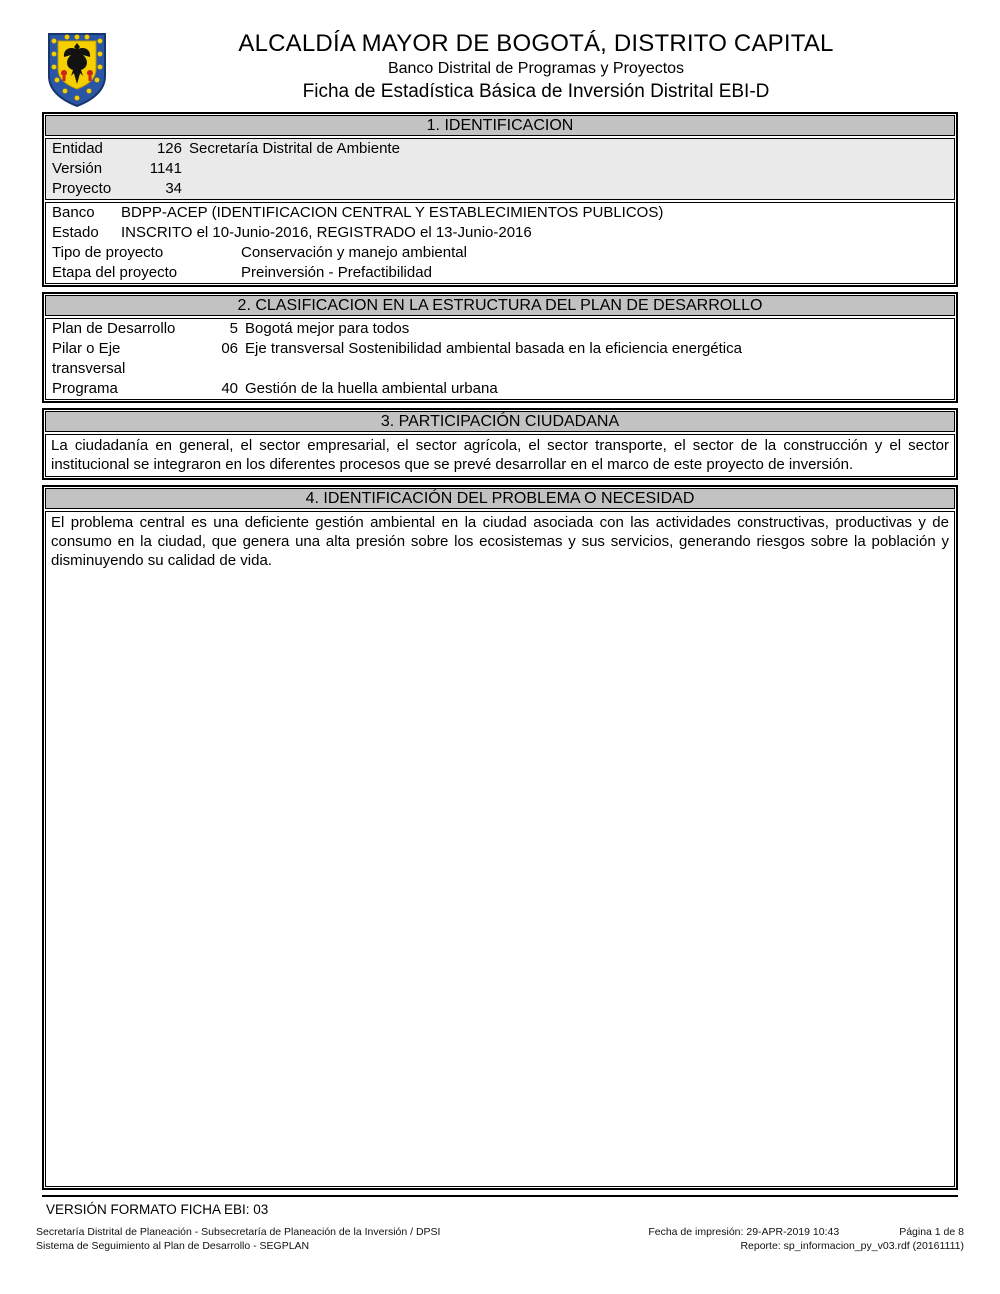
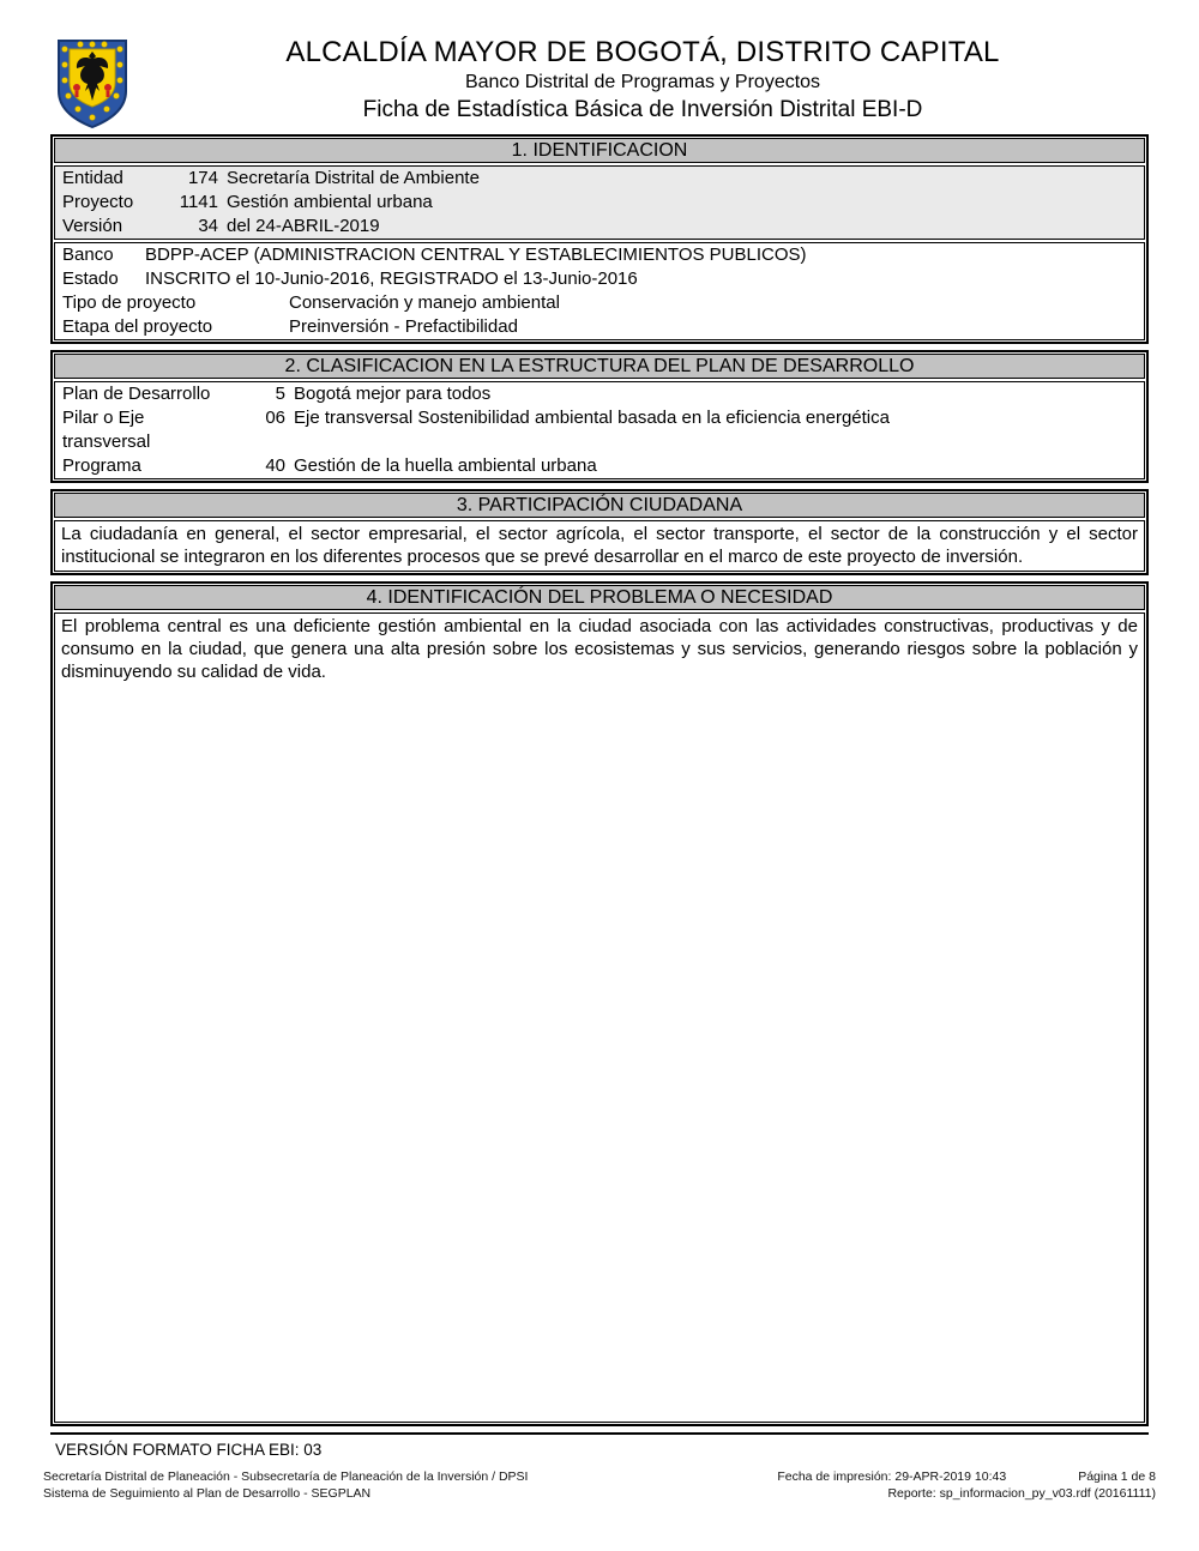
  ALCALDÍA MAYOR DE BOGOTÁ, DISTRITO CAPITAL
  Banco Distrital de Programas y Proyectos
  Ficha de Estadística Básica de Inversión Distrital EBI-D
  1. IDENTIFICACION
  Entidad
- 126
+ 174
  Secretaría Distrital de Ambiente
- Versión
+ Proyecto
  1141
+ Gestión ambiental urbana
- Proyecto
+ Versión
  34
+ del 24-ABRIL-2019
  Banco
- BDPP-ACEP (IDENTIFICACION CENTRAL Y ESTABLECIMIENTOS PUBLICOS)
+ BDPP-ACEP (ADMINISTRACION CENTRAL Y ESTABLECIMIENTOS PUBLICOS)
  Estado
  INSCRITO el 10-Junio-2016, REGISTRADO el 13-Junio-2016
  Tipo de proyecto
  Conservación y manejo ambiental
  Etapa del proyecto
  Preinversión - Prefactibilidad
  2. CLASIFICACION EN LA ESTRUCTURA DEL PLAN DE DESARROLLO
  Plan de Desarrollo
  5
  Bogotá mejor para todos
  Pilar o Eje transversal
  06
  Eje transversal Sostenibilidad ambiental basada en la eficiencia energética
  Programa
  40
  Gestión de la huella ambiental urbana
  3. PARTICIPACIÓN CIUDADANA
  La ciudadanía en general, el sector empresarial, el sector agrícola, el sector transporte, el sector de la construcción y el sector institucional se integraron en los diferentes procesos que se prevé desarrollar en el marco de este proyecto de inversión.
  4. IDENTIFICACIÓN DEL PROBLEMA O NECESIDAD
  El problema central es una deficiente gestión ambiental en la ciudad asociada con las actividades constructivas, productivas y de consumo en la ciudad, que genera una alta presión sobre los ecosistemas y sus servicios, generando riesgos sobre la población y disminuyendo su calidad de vida.
  VERSIÓN FORMATO FICHA EBI: 03
  Secretaría Distrital de Planeación - Subsecretaría de Planeación de la Inversión / DPSI
  Sistema de Seguimiento al Plan de Desarrollo - SEGPLAN
  Fecha de impresión: 29-APR-2019 10:43
  Página 1 de 8
  Reporte: sp_informacion_py_v03.rdf (20161111)
